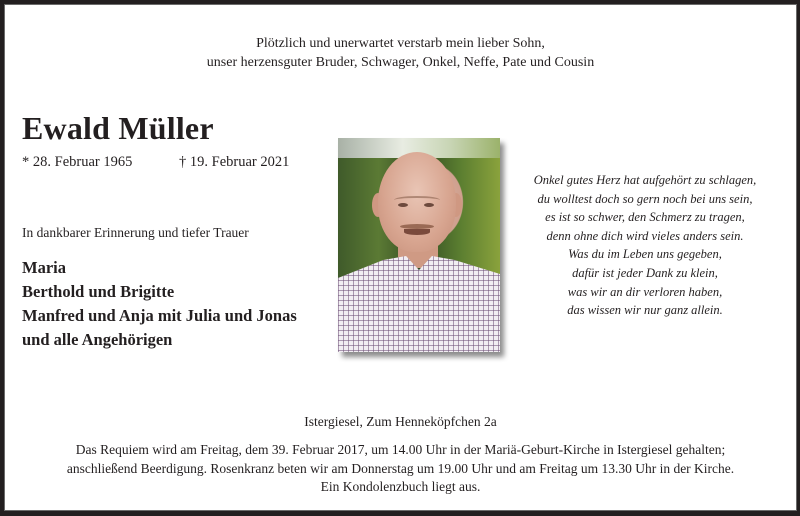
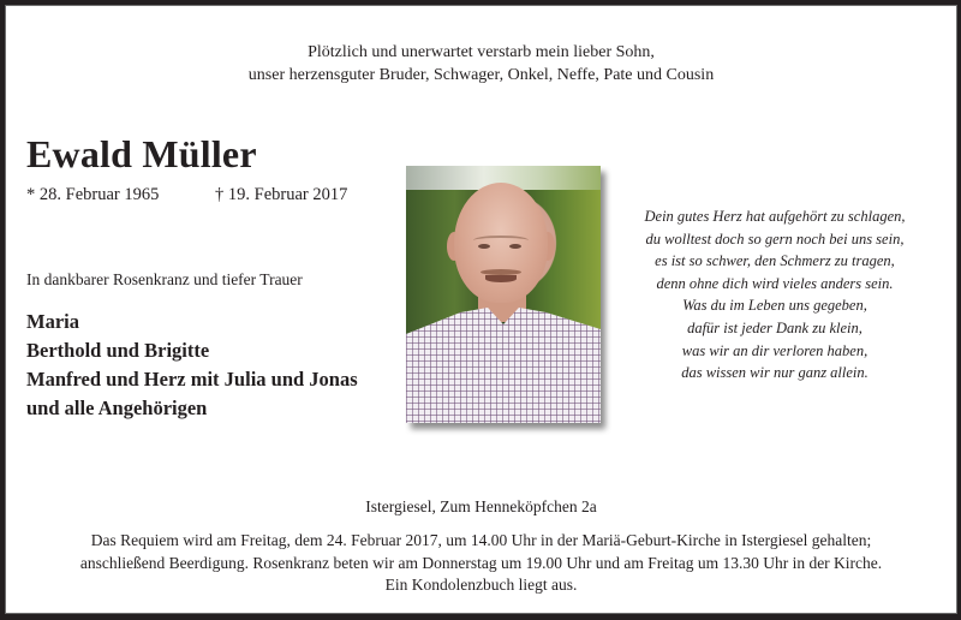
  Plötzlich und unerwartet verstarb mein lieber Sohn,
  unser herzensguter Bruder, Schwager, Onkel, Neffe, Pate und Cousin
  Ewald Müller
  * 28. Februar 1965
- † 19. Februar 2021
+ † 19. Februar 2017
- In dankbarer Erinnerung und tiefer Trauer
+ In dankbarer Rosenkranz und tiefer Trauer
  Maria
  Berthold und Brigitte
- Manfred und Anja mit Julia und Jonas
+ Manfred und Herz mit Julia und Jonas
  und alle Angehörigen
- Onkel gutes Herz hat aufgehört zu schlagen,
+ Dein gutes Herz hat aufgehört zu schlagen,
  du wolltest doch so gern noch bei uns sein,
  es ist so schwer, den Schmerz zu tragen,
  denn ohne dich wird vieles anders sein.
  Was du im Leben uns gegeben,
  dafür ist jeder Dank zu klein,
  was wir an dir verloren haben,
  das wissen wir nur ganz allein.
  Istergiesel, Zum Henneköpfchen 2a
- Das Requiem wird am Freitag, dem 39. Februar 2017, um 14.00 Uhr in der Mariä-Geburt-Kirche in Istergiesel gehalten;
+ Das Requiem wird am Freitag, dem 24. Februar 2017, um 14.00 Uhr in der Mariä-Geburt-Kirche in Istergiesel gehalten;
  anschließend Beerdigung. Rosenkranz beten wir am Donnerstag um 19.00 Uhr und am Freitag um 13.30 Uhr in der Kirche.
  Ein Kondolenzbuch liegt aus.
